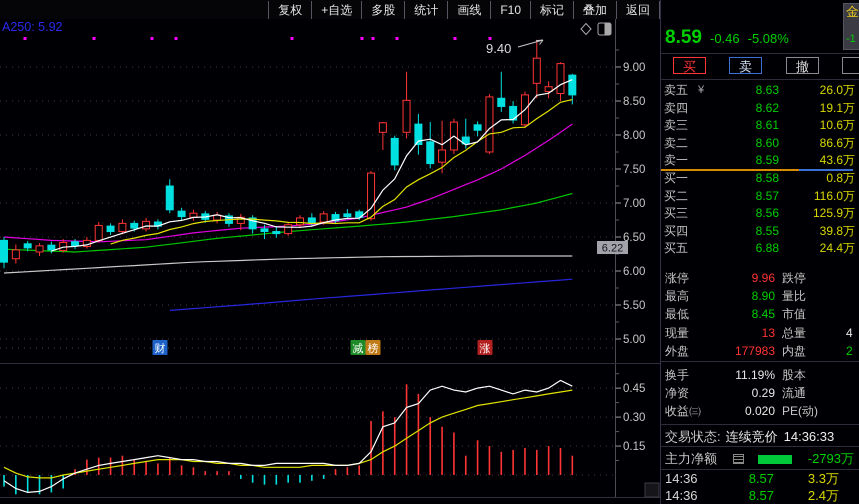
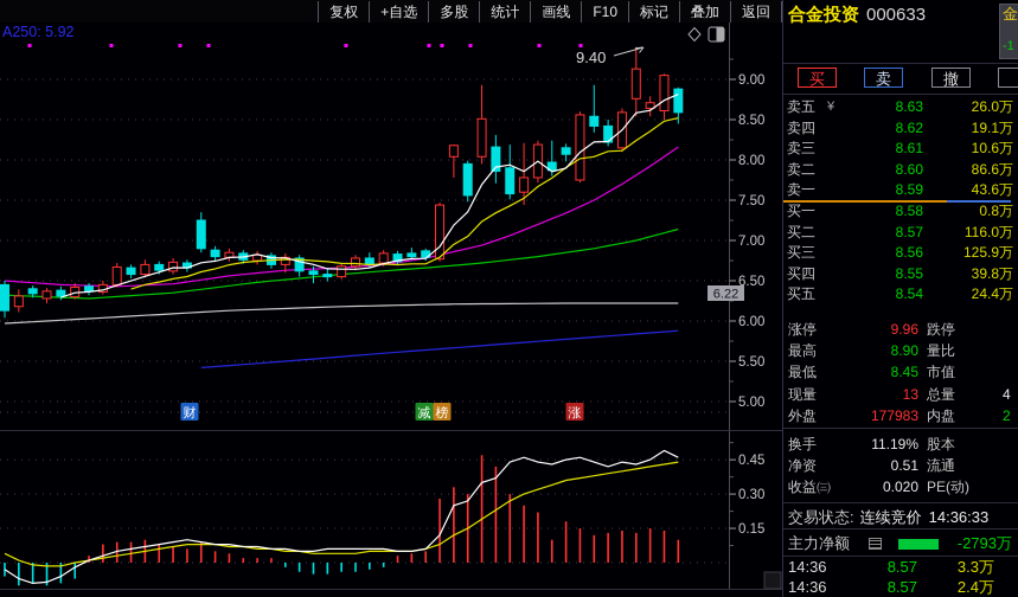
  复权
  +自选
  多股
  统计
  画线
  F10
  标记
  叠加
  返回
  财
  减
  榜
  涨
  9.00
  8.50
  8.00
  7.50
  7.00
  6.50
  6.00
  5.50
  5.00
  0.45
  0.30
  0.15
  6.22
  A250: 5.92
  9.40
+ 合金投资 000633
  金
  -1
- 8.59 -0.46 -5.08%
  买
  卖
  撤
  卖五
  ¥
  8.63
  26.0万
  卖四
  8.62
  19.1万
  卖三
  8.61
  10.6万
  卖二
  8.60
  86.6万
  卖一
  8.59
  43.6万
  买一
  8.58
  0.8万
  买二
  8.57
  116.0万
  买三
  8.56
  125.9万
  买四
  8.55
  39.8万
  买五
- 6.88
+ 8.54
  24.4万
  涨停
  9.96
  跌停
  最高
  8.90
  量比
  最低
  8.45
  市值
  现量
  13
  总量
  4
  外盘
  177983
  内盘
  2
  换手
  11.19%
  股本
  净资
- 0.29
+ 0.51
  流通
  收益㈢
  0.020
  PE(动)
  交易状态: 连续竞价 14:36:33
  主力净额
  -2793万
  14:36
  8.57
  3.3万
  14:36
  8.57
  2.4万
